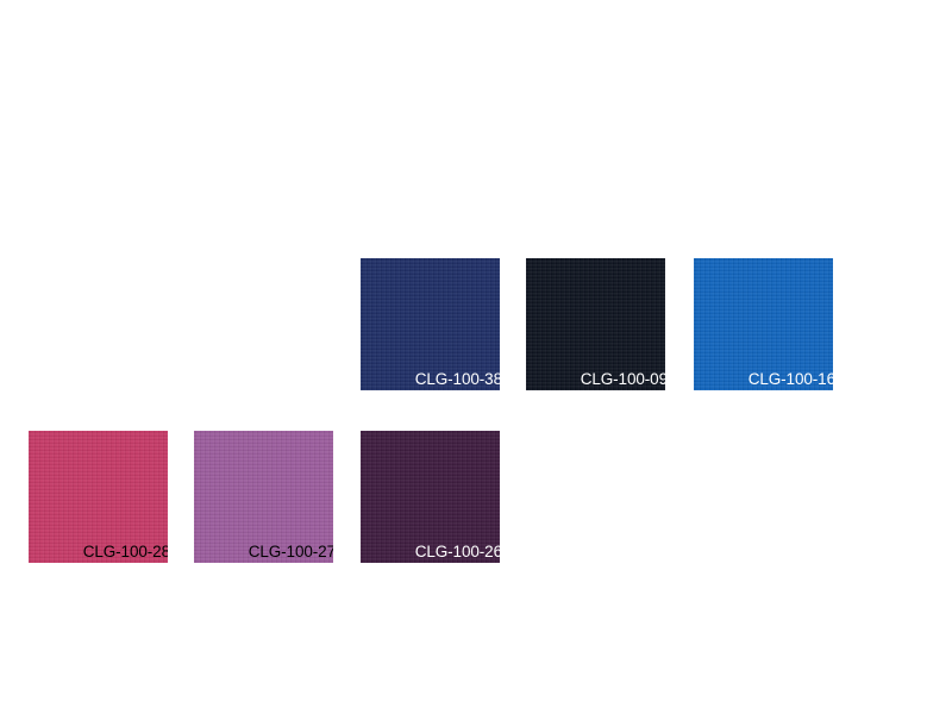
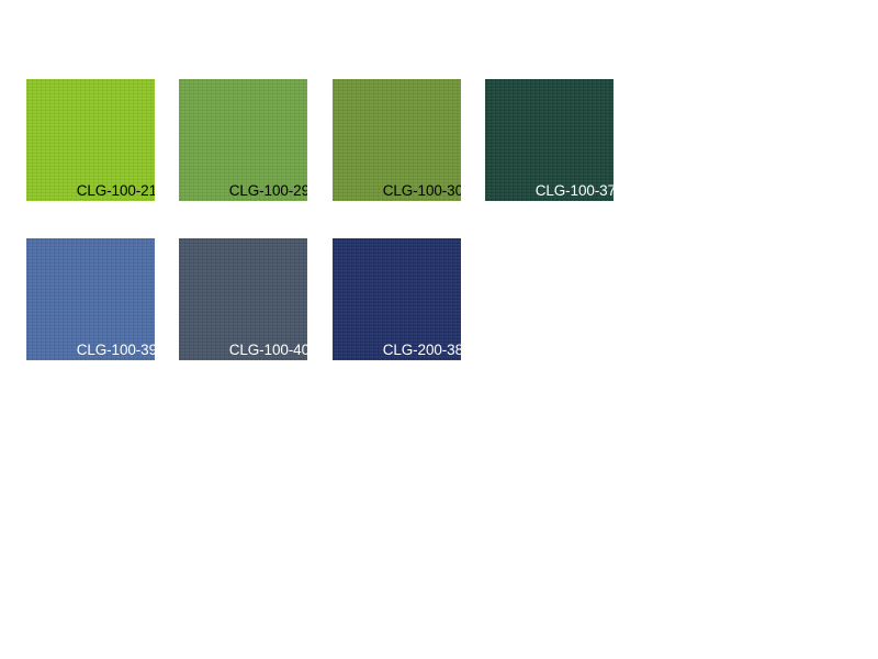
+ CLG-100-21
+ CLG-100-29
+ CLG-100-30
+ CLG-100-37
+ CLG-100-39
+ CLG-100-40
- CLG-100-38
+ CLG-200-38
- CLG-100-09
- CLG-100-16
- CLG-100-28
- CLG-100-27
- CLG-100-26
